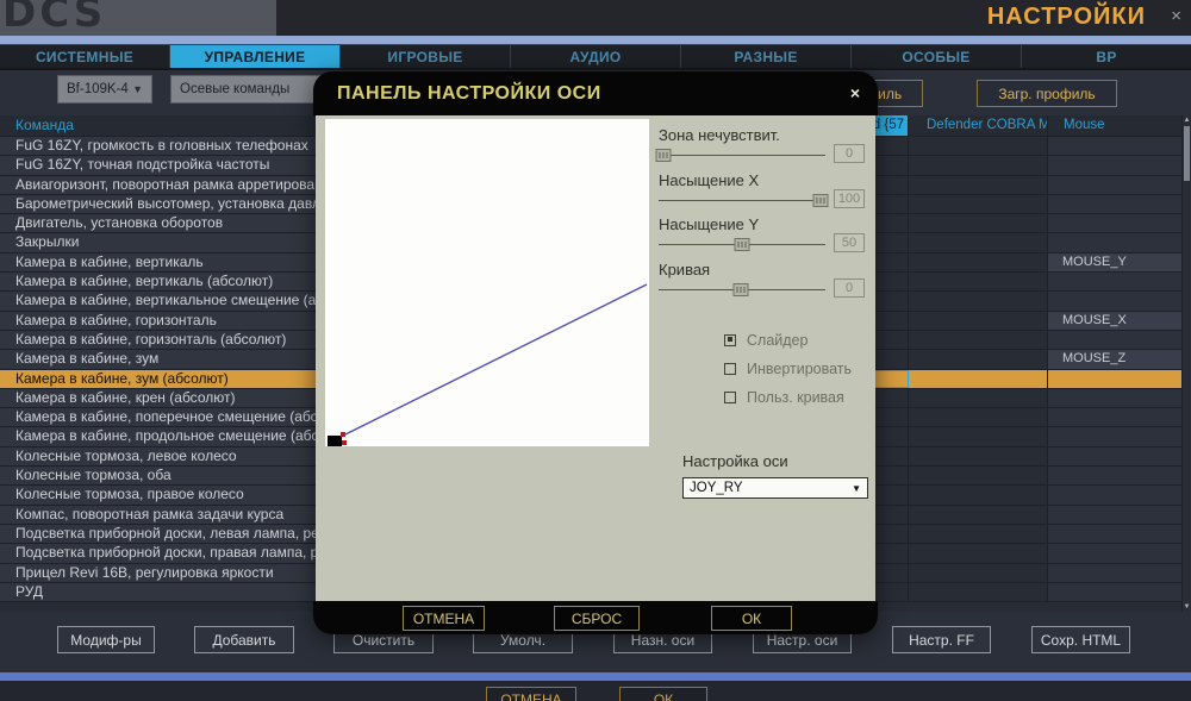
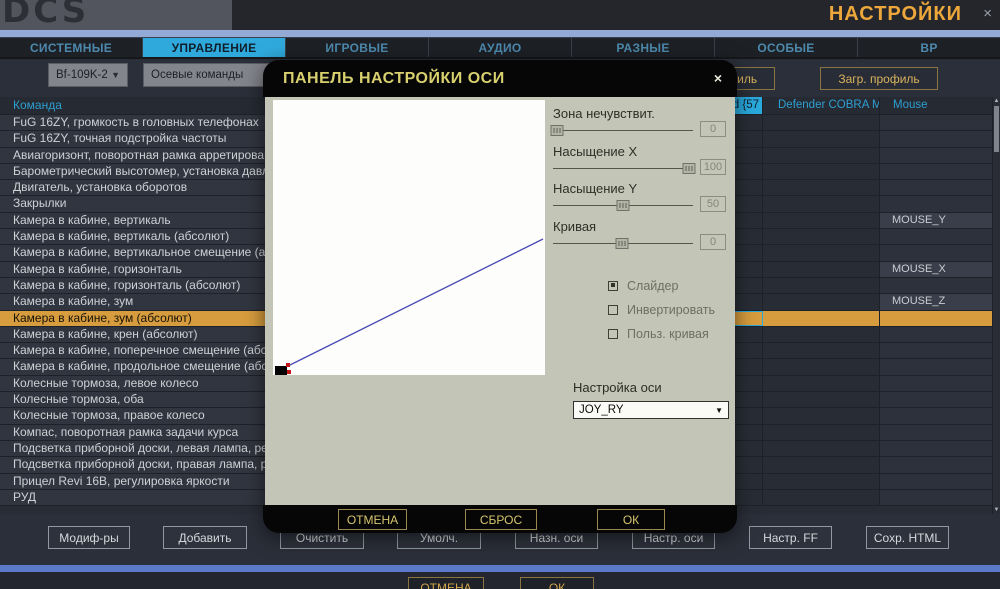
  DCS
  НАСТРОЙКИ
  ×
  СИСТЕМНЫЕ
  УПРАВЛЕНИЕ
  ИГРОВЫЕ
  АУДИО
  РАЗНЫЕ
  ОСОБЫЕ
  ВР
- Bf-109K-4
+ Bf-109K-2
  ▼
  Осевые команды
  Загр. профиль
  Команда
  d {57
  Defender COBRA M
  Mouse
  FuG 16ZY, громкость в головных телефонах
  FuG 16ZY, точная подстройка частоты
  Барометрический высотомер, установка дав
  Двигатель, установка оборотов
  Закрылки
  Камера в кабине, вертикаль
  MOUSE_Y
  Камера в кабине, вертикаль (абсолют)
  Камера в кабине, вертикальное смещение (а
  Камера в кабине, горизонталь
  MOUSE_X
  Камера в кабине, горизонталь (абсолют)
  Камера в кабине, зум
  MOUSE_Z
  Камера в кабине, зум (абсолют)
  Камера в кабине, крен (абсолют)
  Камера в кабине, поперечное смещение (абс
  Камера в кабине, продольное смещение (аб
  Колесные тормоза, левое колесо
  Колесные тормоза, оба
  Колесные тормоза, правое колесо
  Компас, поворотная рамка задачи курса
  Подсветка приборной доски, левая лампа, р
  Подсветка приборной доски, правая лампа, р
  Прицел Revi 16B, регулировка яркости
  РУД
  Модиф-ры
  Добавить
  Очистить
  Умолч.
  Назн. оси
  Настр. оси
  Настр. FF
  Сохр. HTML
  ОТМЕНА
  ОК
  ПАНЕЛЬ НАСТРОЙКИ ОСИ
  ×
  Зона нечувствит.
  0
  Насыщение X
  100
  Насыщение Y
  50
  Кривая
  0
  Слайдер
  Инвертировать
  Польз. кривая
  Настройка оси
  JOY_RY
  ▼
  ОТМЕНА
  СБРОС
  ОК
